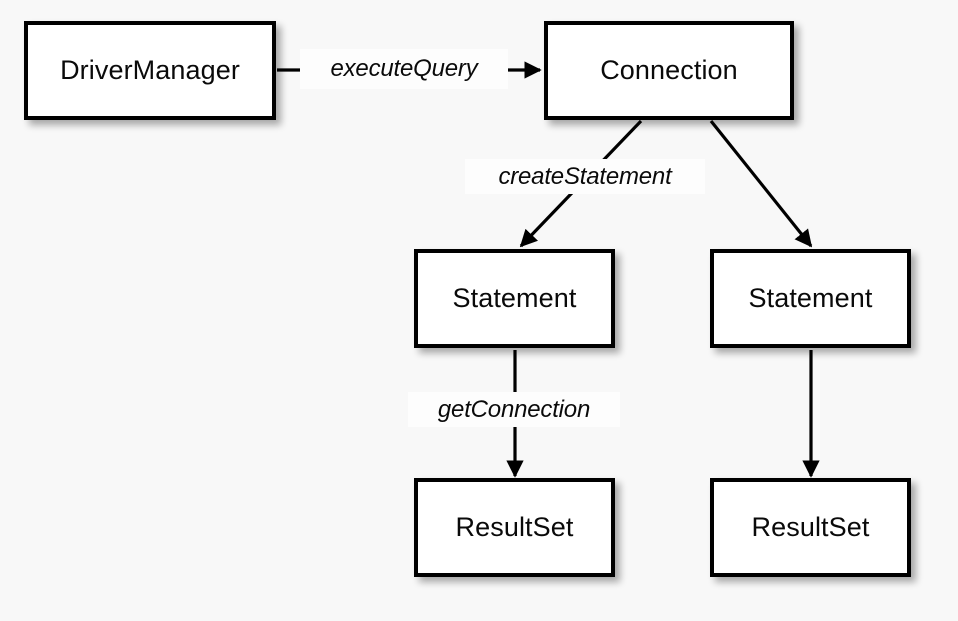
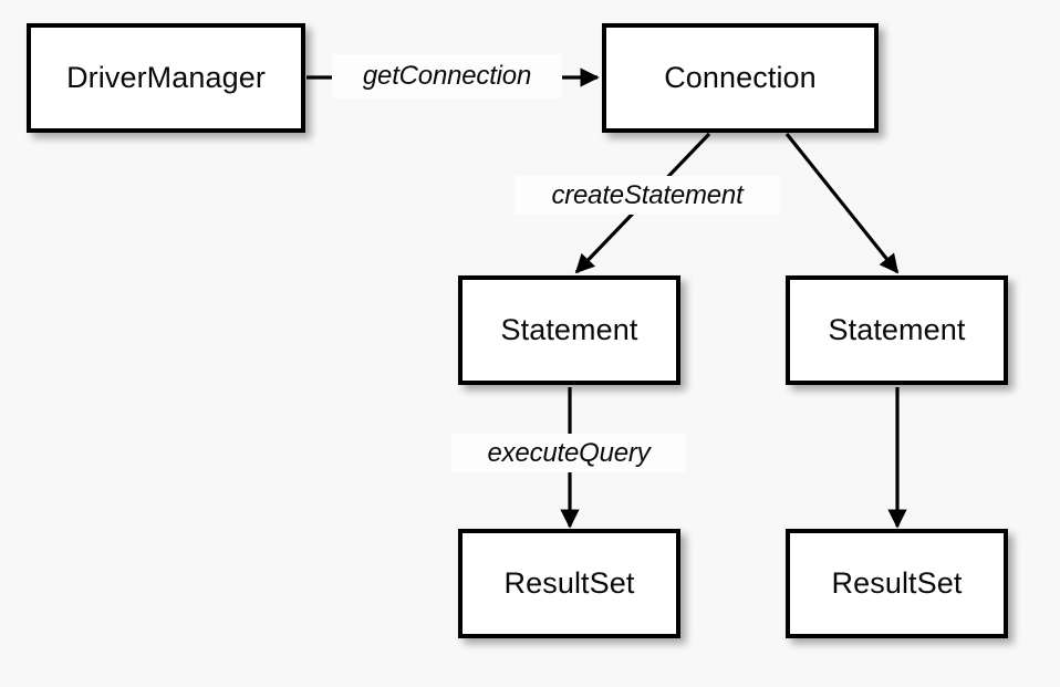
  DriverManager
  Connection
  Statement
  Statement
  ResultSet
  ResultSet
- executeQuery
+ getConnection
  createStatement
- getConnection
+ executeQuery
